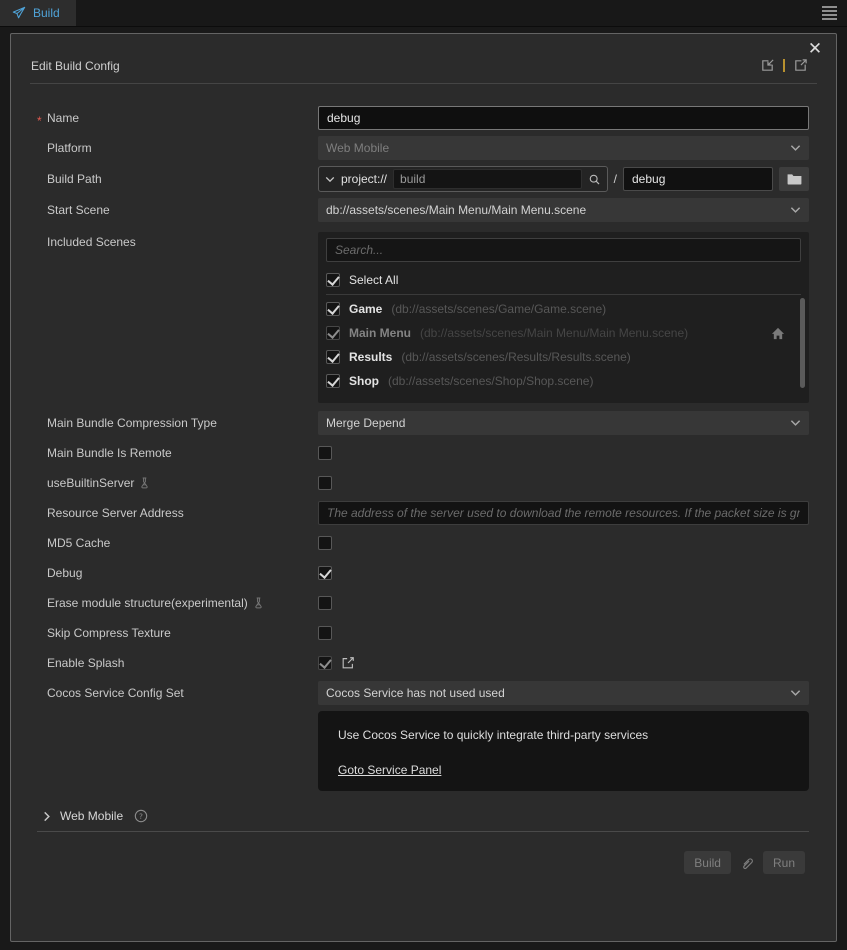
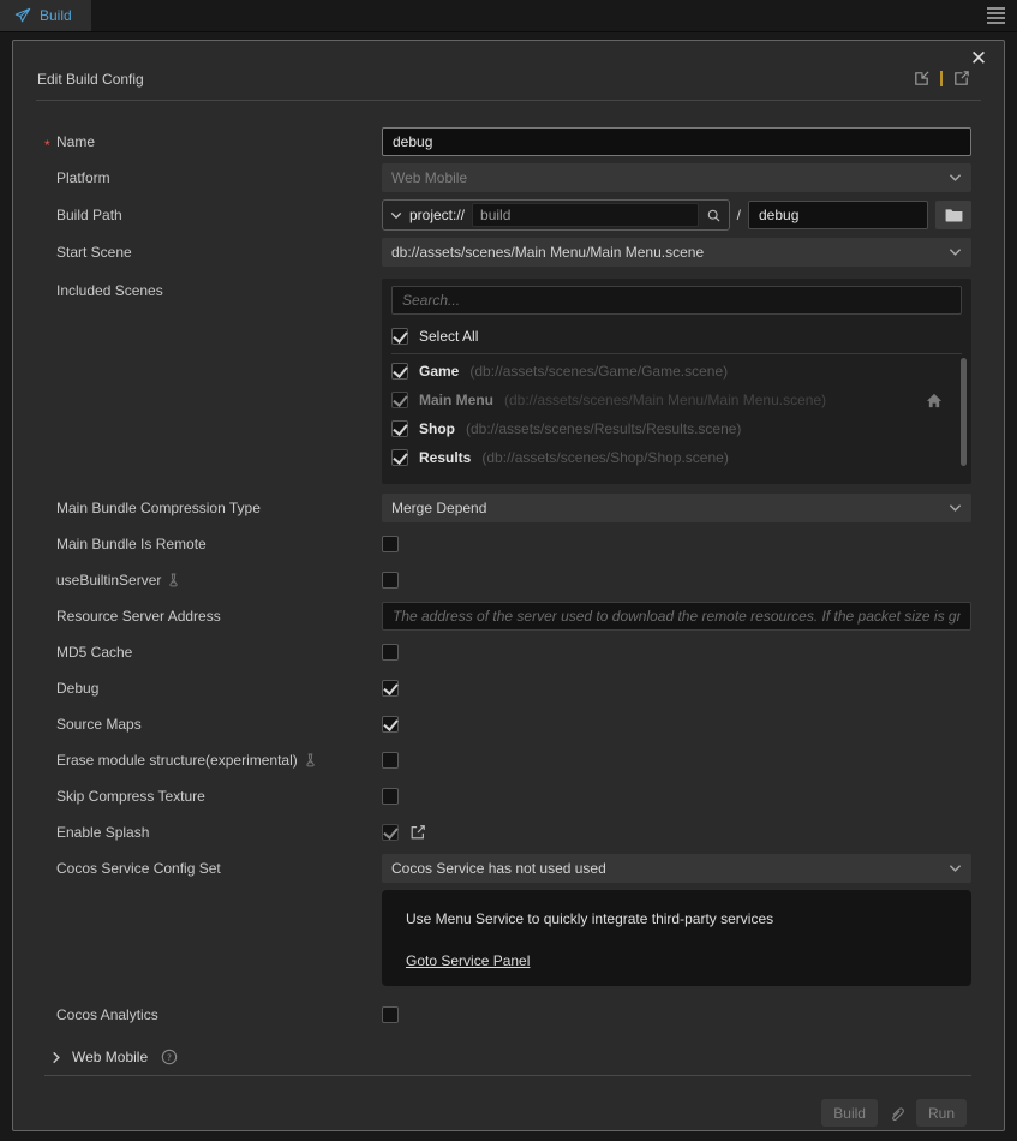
  Build
  ✕
  Edit Build Config
  *
  Name
  debug
  Platform
  Web Mobile
  Build Path
  project://
  build
  /
  debug
  Start Scene
  db://assets/scenes/Main Menu/Main Menu.scene
  Included Scenes
  Search...
  Select All
  Game
  (db://assets/scenes/Game/Game.scene)
  Main Menu
  (db://assets/scenes/Main Menu/Main Menu.scene)
- Results
+ Shop
  (db://assets/scenes/Results/Results.scene)
- Shop
+ Results
  (db://assets/scenes/Shop/Shop.scene)
  Main Bundle Compression Type
  Merge Depend
  Main Bundle Is Remote
  useBuiltinServer
  Resource Server Address
  The address of the server used to download the remote resources. If the packet size is gr
  MD5 Cache
  Debug
+ Source Maps
  Erase module structure(experimental)
  Skip Compress Texture
  Enable Splash
  Cocos Service Config Set
  Cocos Service has not used used
- Use Cocos Service to quickly integrate third-party services
+ Use Menu Service to quickly integrate third-party services
  Goto Service Panel
+ Cocos Analytics
  Web Mobile
  ?
  Build
  Run
